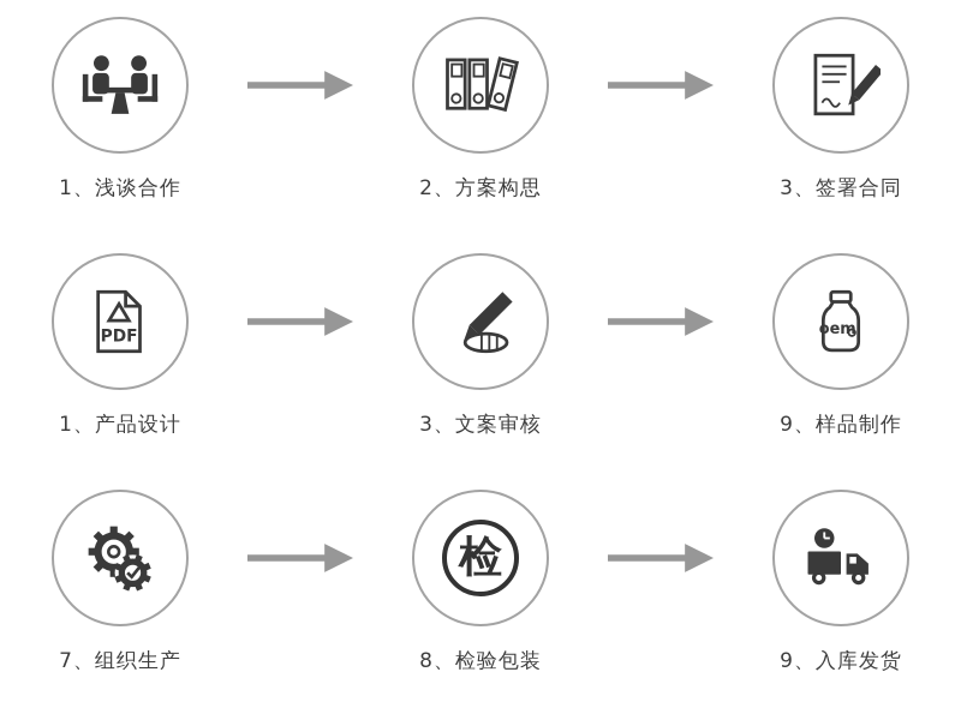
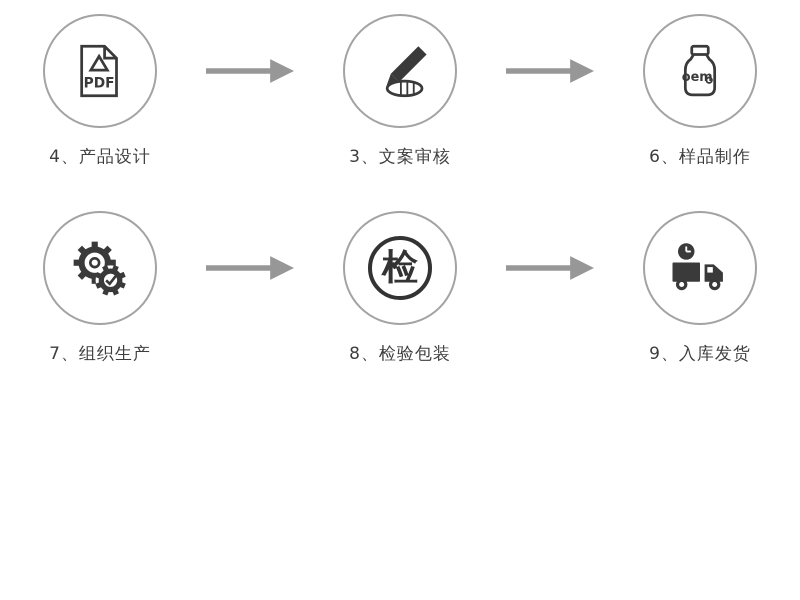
- 1、浅谈合作
- 2、方案构思
- 3、签署合同
  PDF
- 1、产品设计
+ 4、产品设计
  3、文案审核
  oem
- 9、样品制作
+ 6、样品制作
  7、组织生产
  检
  8、检验包装
  9、入库发货
